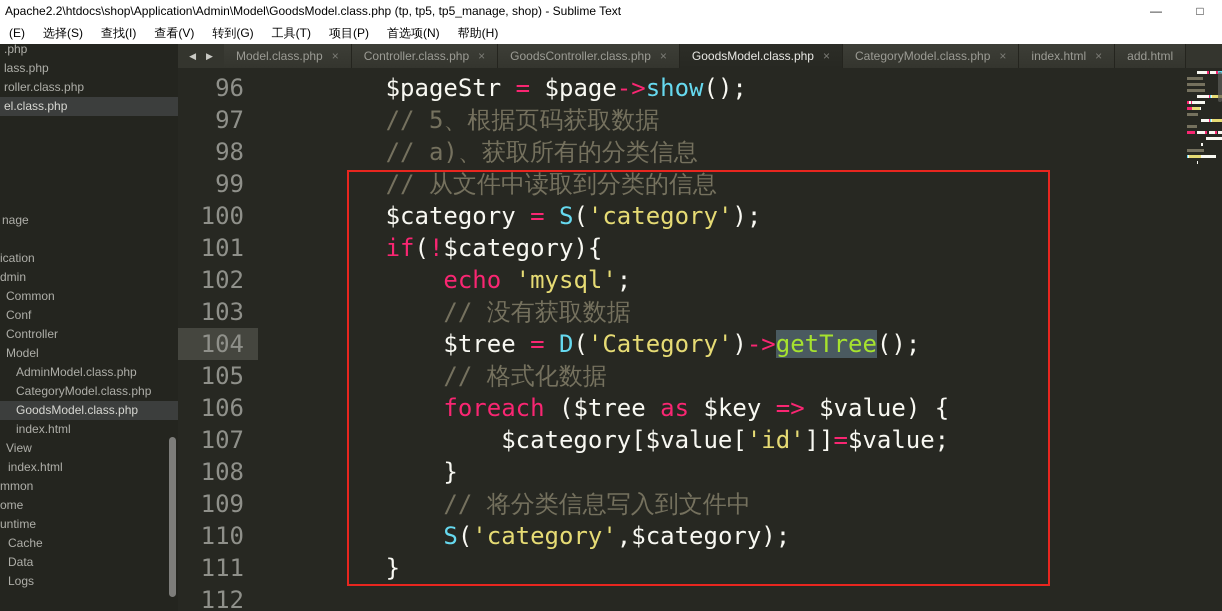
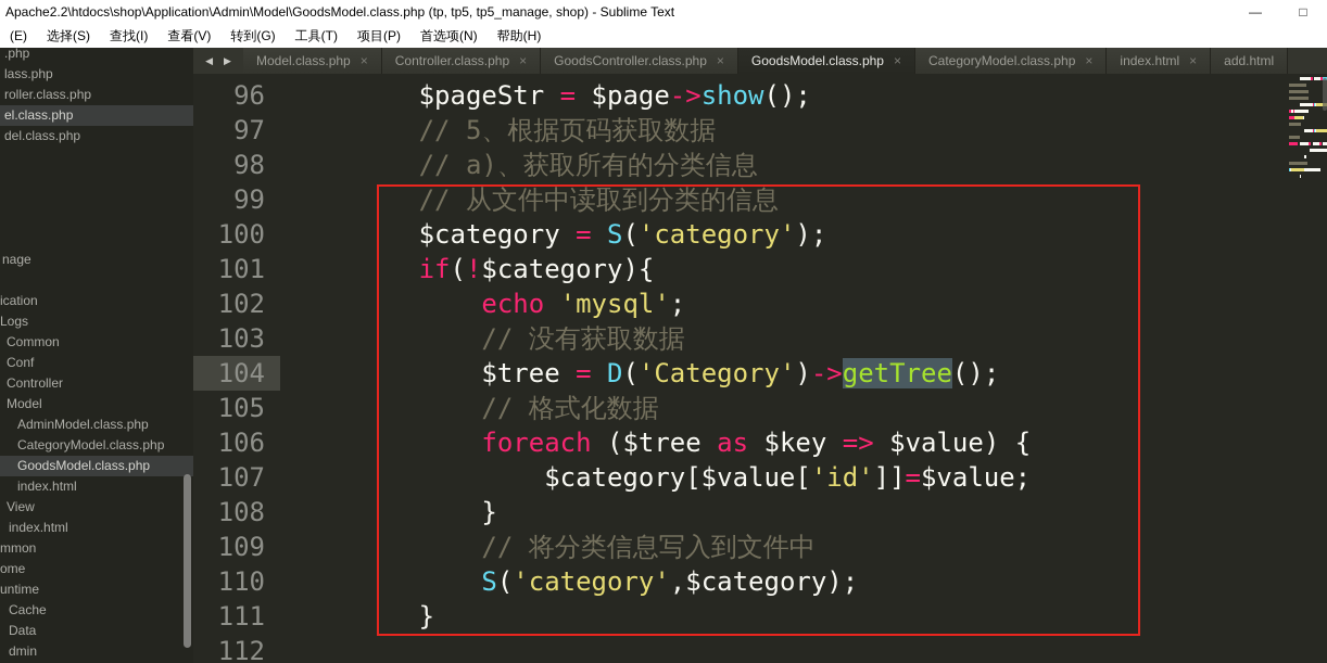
  Apache2.2\htdocs\shop\Application\Admin\Model\GoodsModel.class.php (tp, tp5, tp5_manage, shop) - Sublime Text
  —
  □
  (E)
  选择(S)
  查找(I)
  查看(V)
  转到(G)
  工具(T)
  项目(P)
  首选项(N)
  帮助(H)
  .php
  lass.php
  roller.class.php
  el.class.php
+ del.class.php
  nage
  ication
- dmin
+ Logs
  Common
  Conf
  Controller
  Model
  AdminModel.class.php
  CategoryModel.class.php
  GoodsModel.class.php
  index.html
  View
  index.html
  mmon
  ome
  untime
  Cache
  Data
- Logs
+ dmin
  ◀
  ▶
  Model.class.php
  ×
  Controller.class.php
  ×
  GoodsController.class.php
  ×
  GoodsModel.class.php
  ×
  CategoryModel.class.php
  ×
  index.html
  ×
  add.html
  96
  97
  98
  99
  100
  101
  102
  103
  104
  105
  106
  107
  108
  109
  110
  111
  112
  $pageStr = $page->show();
  // 5、根据页码获取数据
  // a)、获取所有的分类信息
  // 从文件中读取到分类的信息
  $category = S('category');
  if(!$category){
  echo 'mysql';
  // 没有获取数据
  $tree = D('Category')->getTree();
  // 格式化数据
  foreach ($tree as $key => $value) {
  $category[$value['id']]=$value;
  }
  // 将分类信息写入到文件中
  S('category',$category);
  }
